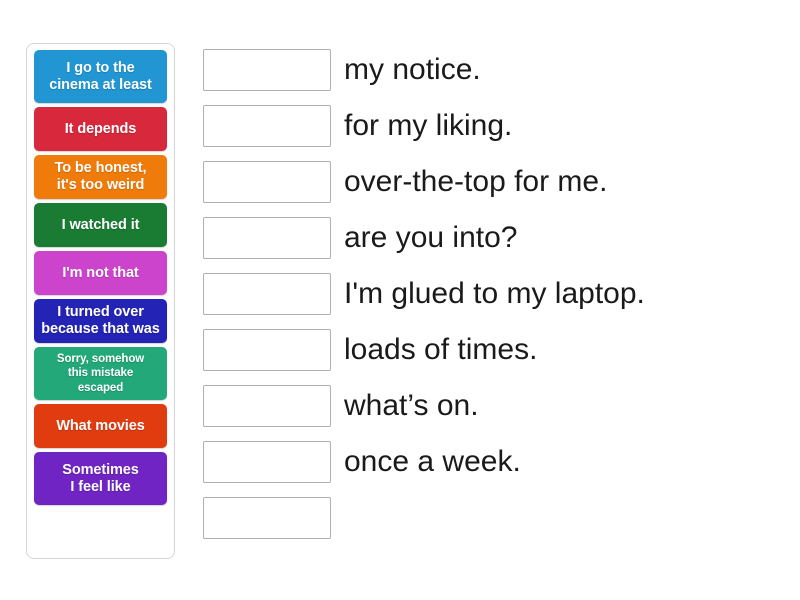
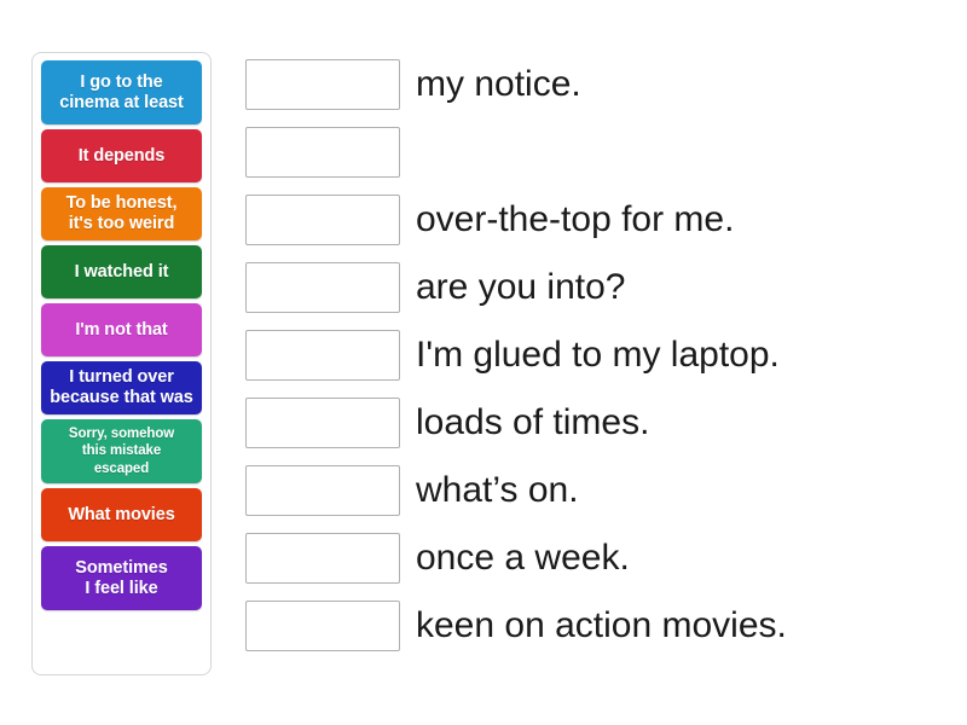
  I go to the
  cinema at least
  It depends
  To be honest,
  it's too weird
  I watched it
  I'm not that
  I turned over
  because that was
  Sorry, somehow
  this mistake
  escaped
  What movies
  Sometimes
  I feel like
  my notice.
- for my liking.
  over-the-top for me.
  are you into?
  I'm glued to my laptop.
  loads of times.
  what’s on.
  once a week.
+ keen on action movies.
